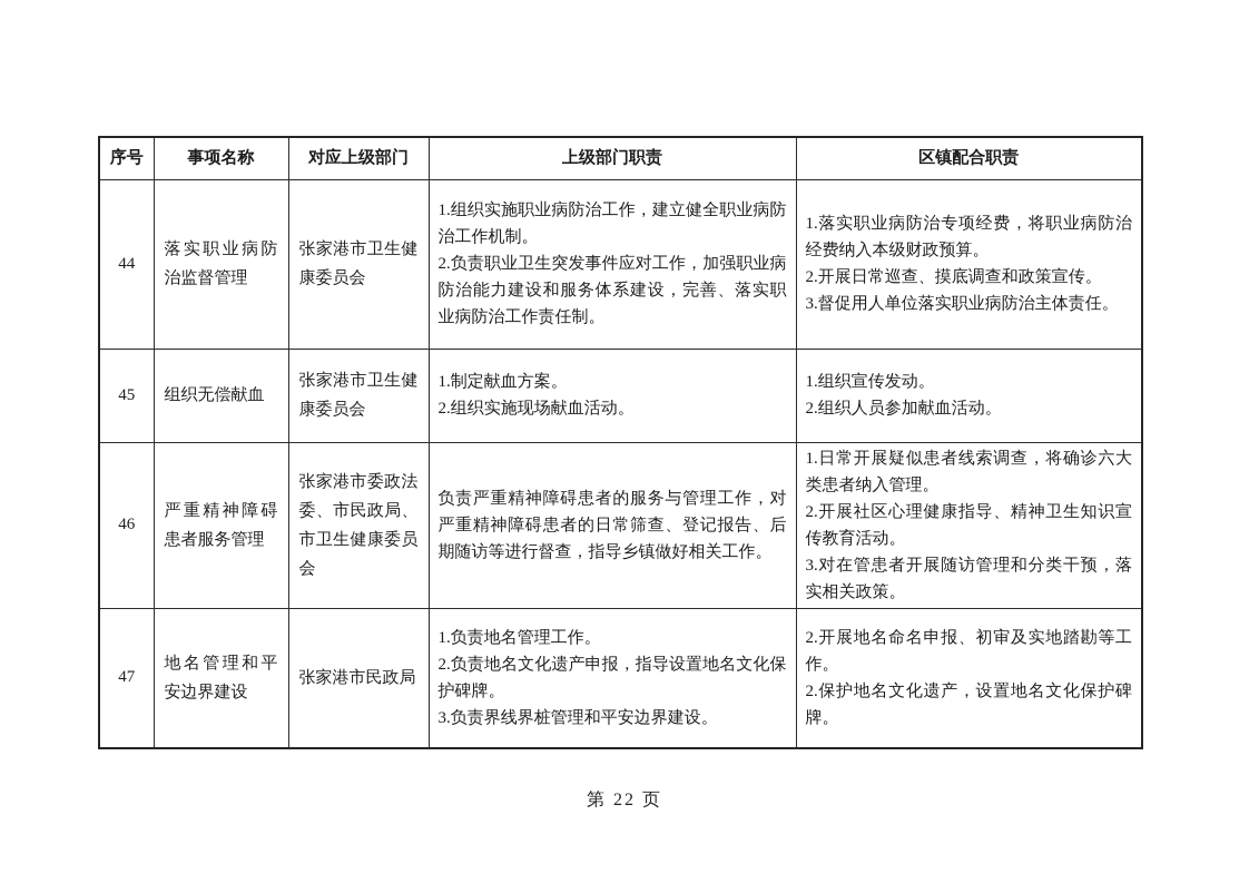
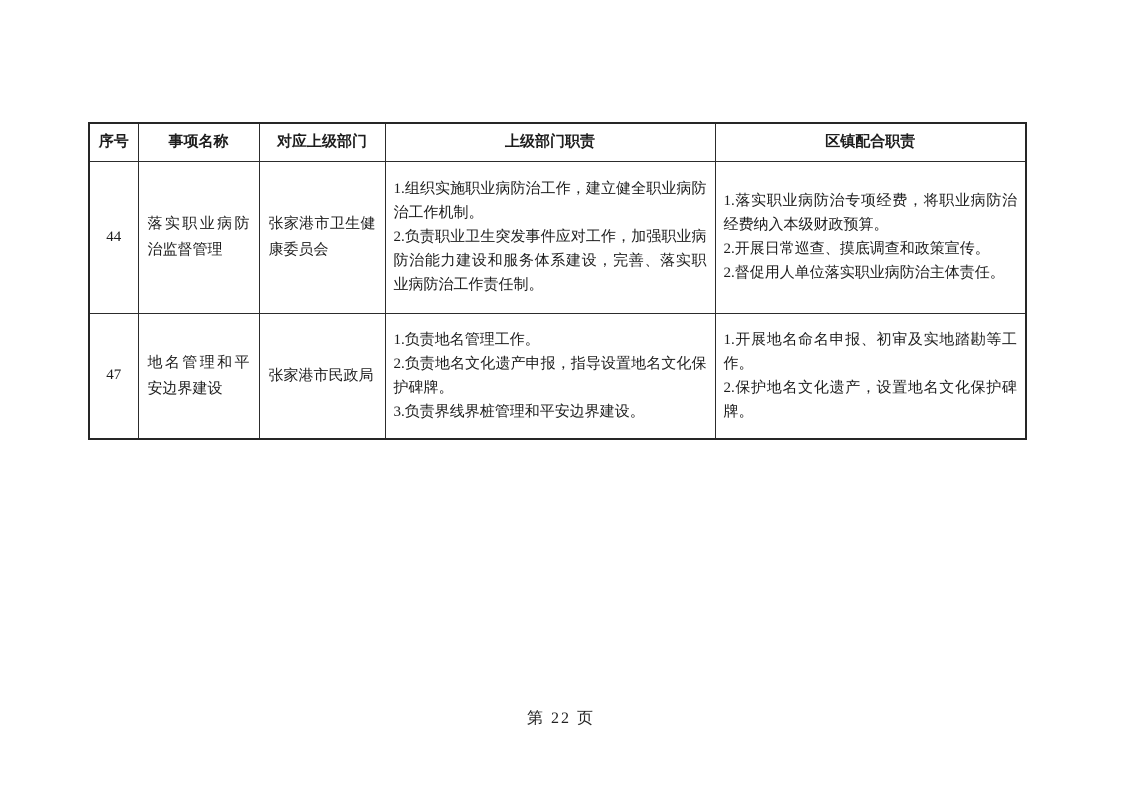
  序号	事项名称	对应上级部门	上级部门职责	区镇配合职责
- 44	落实职业病防治监督管理	张家港市卫生健康委员会	1.组织实施职业病防治工作，建立健全职业病防治工作机制。 2.负责职业卫生突发事件应对工作，加强职业病防治能力建设和服务体系建设，完善、落实职业病防治工作责任制。	1.落实职业病防治专项经费，将职业病防治经费纳入本级财政预算。 2.开展日常巡查、摸底调查和政策宣传。 3.督促用人单位落实职业病防治主体责任。
+ 44	落实职业病防治监督管理	张家港市卫生健康委员会	1.组织实施职业病防治工作，建立健全职业病防治工作机制。 2.负责职业卫生突发事件应对工作，加强职业病防治能力建设和服务体系建设，完善、落实职业病防治工作责任制。	1.落实职业病防治专项经费，将职业病防治经费纳入本级财政预算。 2.开展日常巡查、摸底调查和政策宣传。 2.督促用人单位落实职业病防治主体责任。
- 45	组织无偿献血	张家港市卫生健康委员会	1.制定献血方案。 2.组织实施现场献血活动。	1.组织宣传发动。 2.组织人员参加献血活动。
- 46	严重精神障碍患者服务管理	张家港市委政法委、市民政局、市卫生健康委员会	负责严重精神障碍患者的服务与管理工作，对严重精神障碍患者的日常筛查、登记报告、后期随访等进行督查，指导乡镇做好相关工作。	1.日常开展疑似患者线索调查，将确诊六大类患者纳入管理。 2.开展社区心理健康指导、精神卫生知识宣传教育活动。 3.对在管患者开展随访管理和分类干预，落实相关政策。
- 47	地名管理和平安边界建设	张家港市民政局	1.负责地名管理工作。 2.负责地名文化遗产申报，指导设置地名文化保护碑牌。 3.负责界线界桩管理和平安边界建设。	2.开展地名命名申报、初审及实地踏勘等工作。 2.保护地名文化遗产，设置地名文化保护碑牌。
+ 47	地名管理和平安边界建设	张家港市民政局	1.负责地名管理工作。 2.负责地名文化遗产申报，指导设置地名文化保护碑牌。 3.负责界线界桩管理和平安边界建设。	1.开展地名命名申报、初审及实地踏勘等工作。 2.保护地名文化遗产，设置地名文化保护碑牌。
  第 22 页
